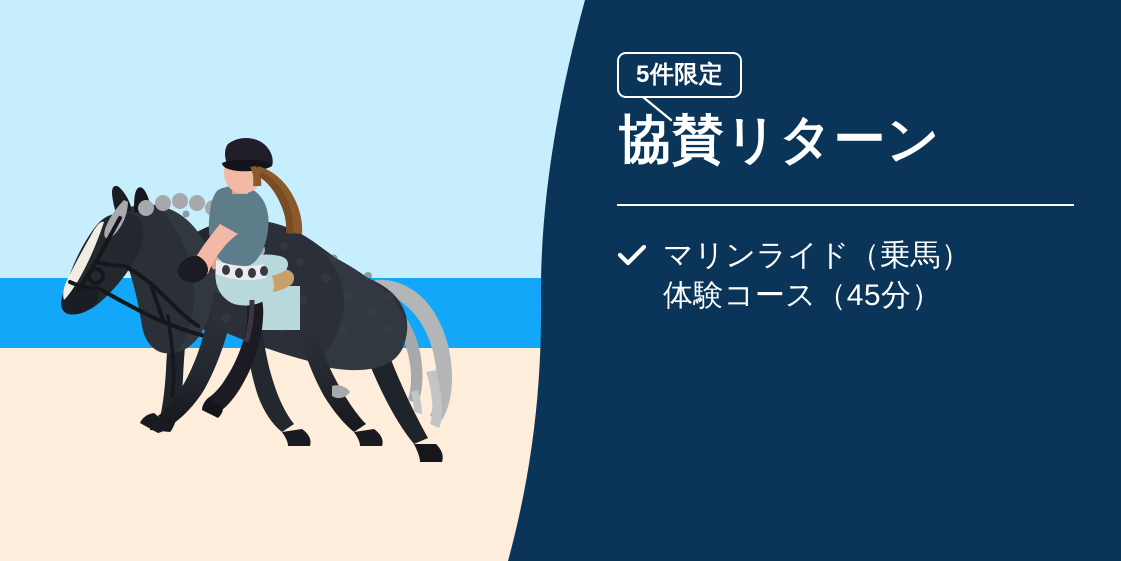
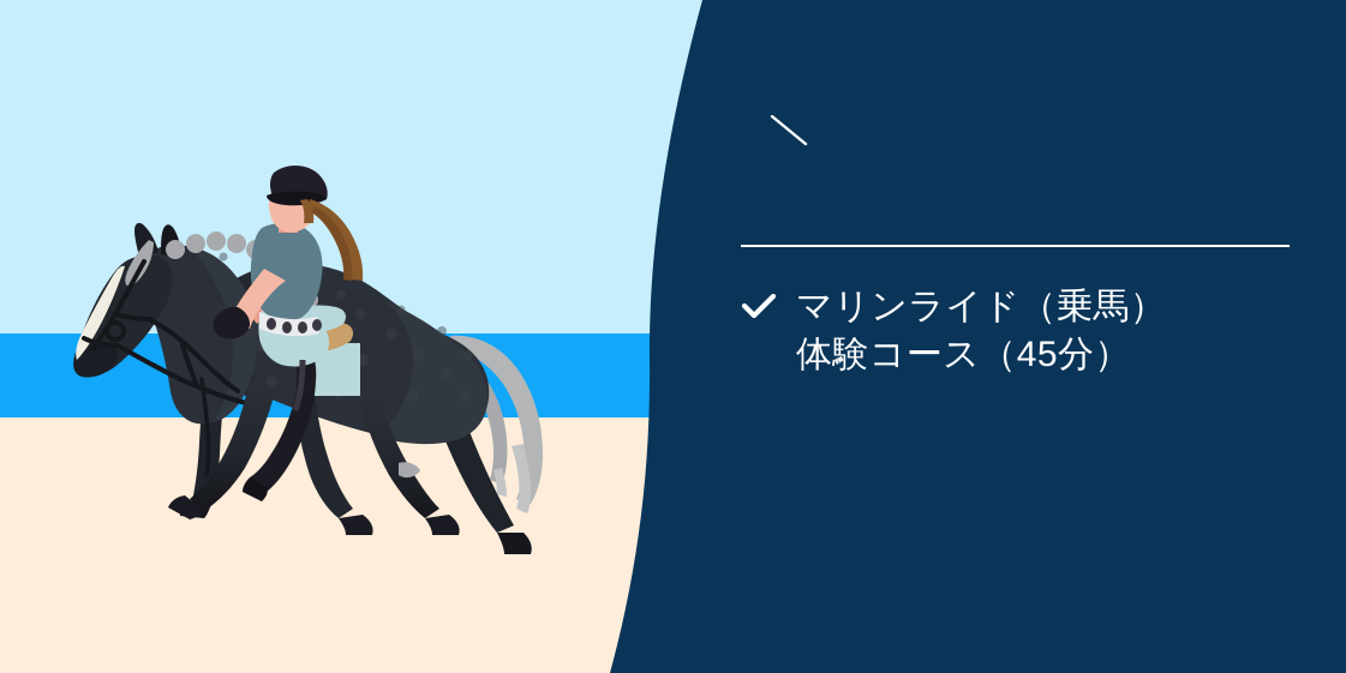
- 5件限定
- 協賛リターン
  マリンライド（乗馬）
  体験コース（45分）
